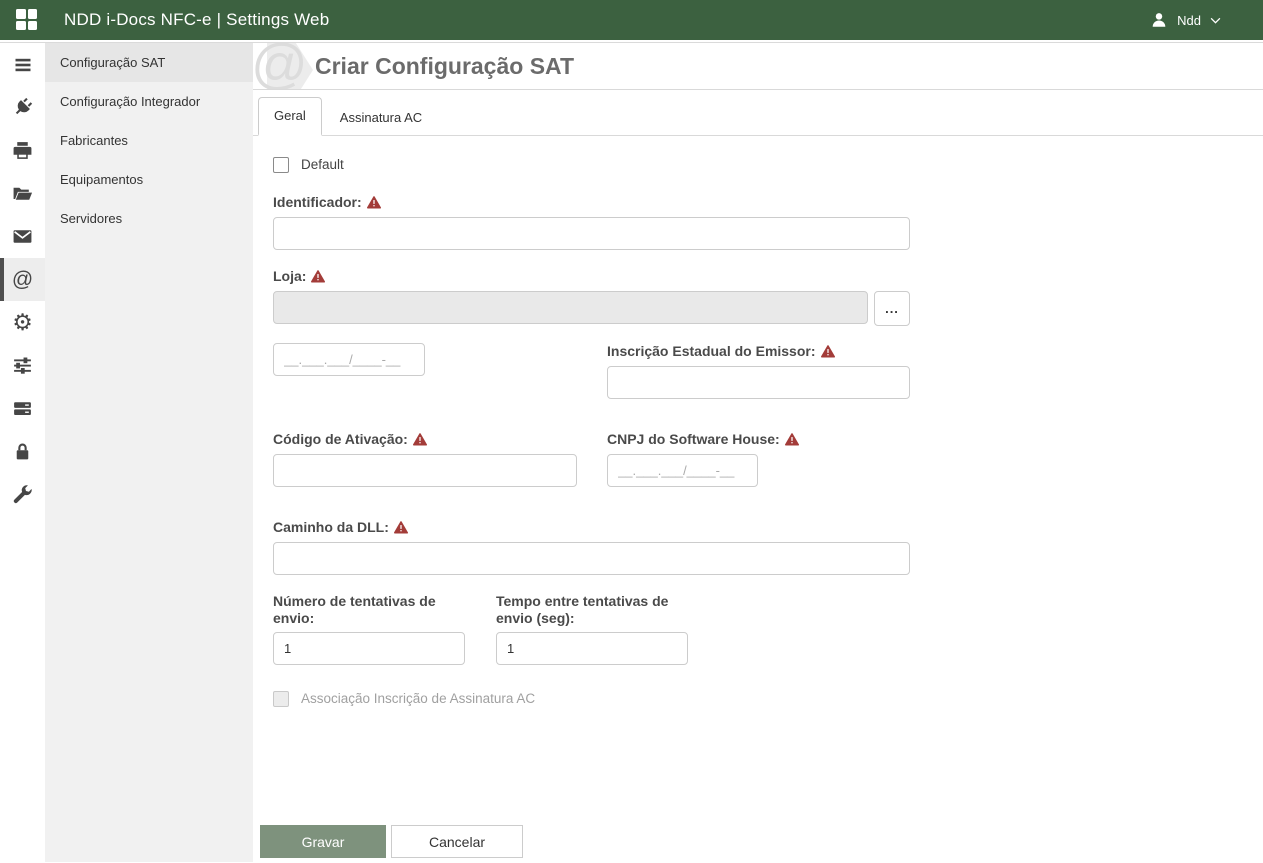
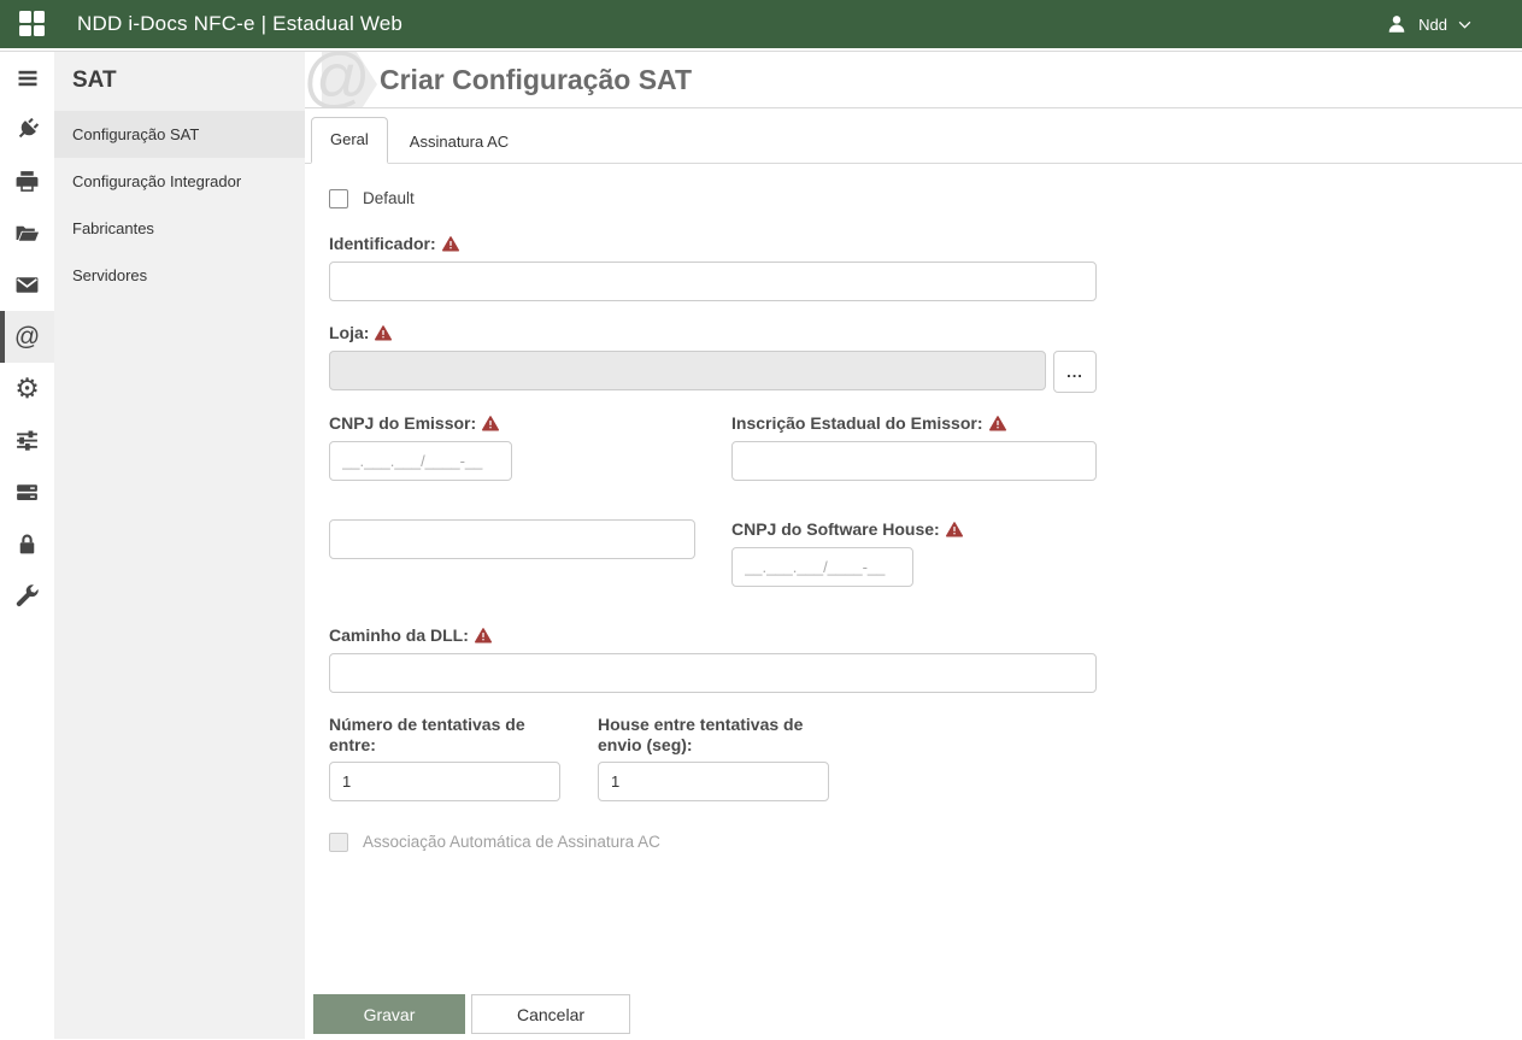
- NDD i-Docs NFC-e | Settings Web
+ NDD i-Docs NFC-e | Estadual Web
  Ndd
  @
  ⚙
+ SAT
  Configuração SAT
  Configuração Integrador
  Fabricantes
- Equipamentos
  Servidores
  @
  Criar Configuração SAT
  Geral
  Assinatura AC
  Default
  Identificador:
  Loja:
  ...
+ CNPJ do Emissor:
  __.___.___/____-__
  Inscrição Estadual do Emissor:
- Código de Ativação:
  CNPJ do Software House:
  __.___.___/____-__
  Caminho da DLL:
- Número de tentativas de envio:
+ Número de tentativas de entre:
  1
- Tempo entre tentativas de envio (seg):
+ House entre tentativas de envio (seg):
  1
- Associação Inscrição de Assinatura AC
+ Associação Automática de Assinatura AC
  Gravar
  Cancelar
